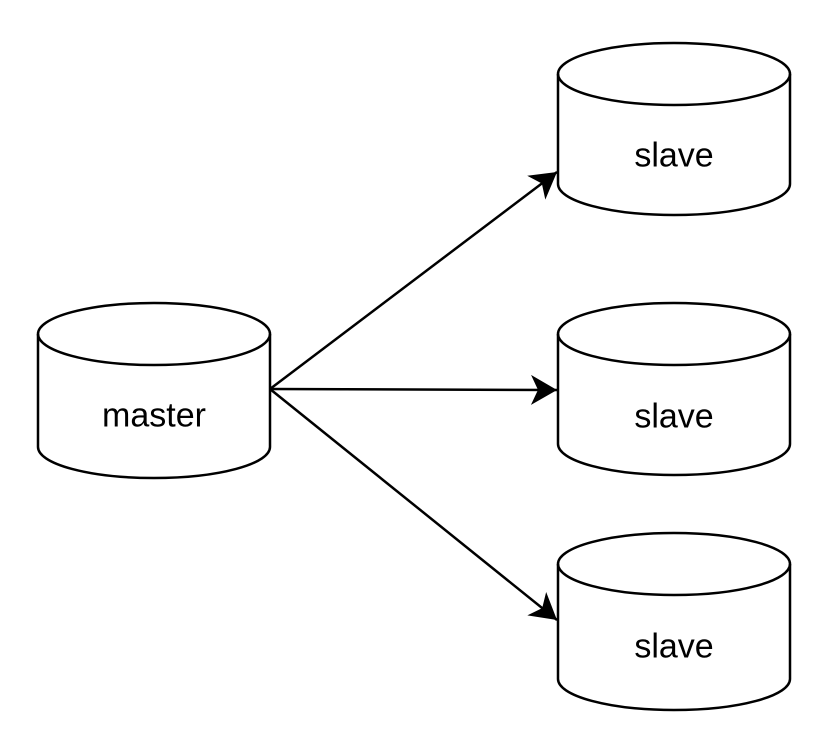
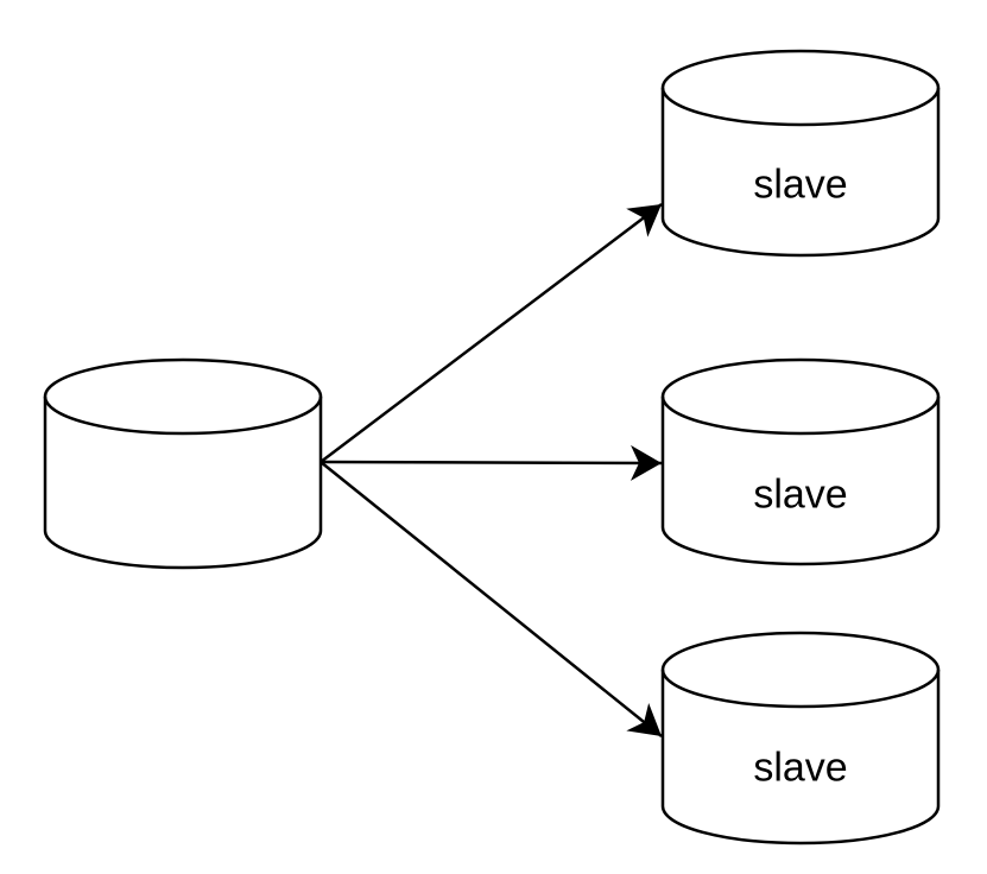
- master
  slave
  slave
  slave
